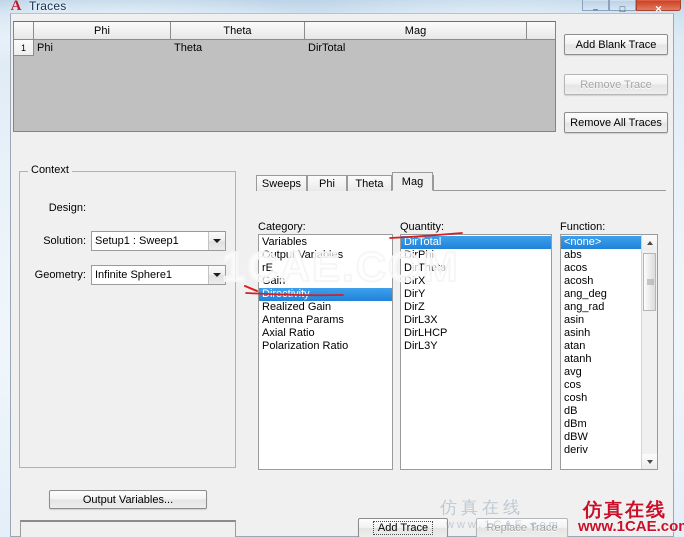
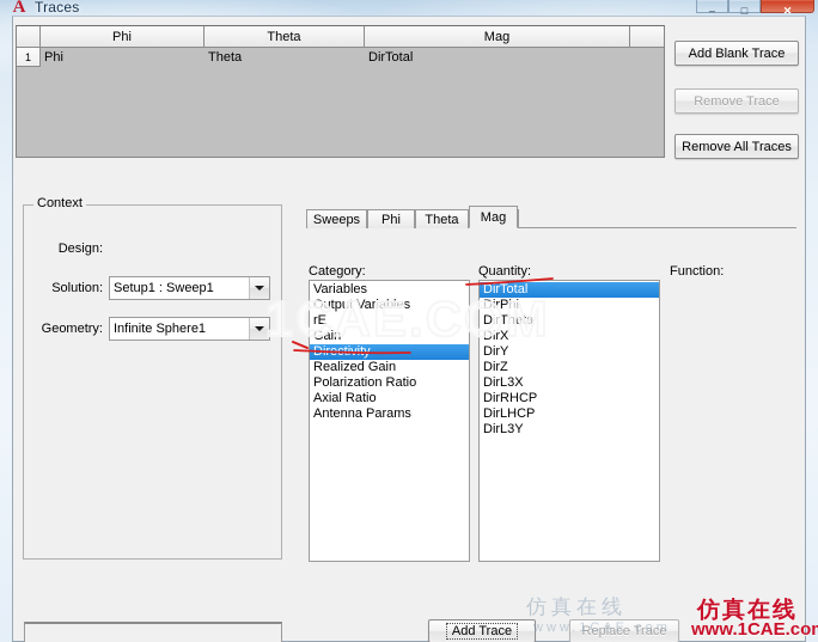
  A
  Traces
  –
  □
  ✕
  Phi
  Theta
  Mag
  1
  Phi
  Theta
  DirTotal
  Add Blank Trace
  Remove Trace
  Remove All Traces
  Context
  Design:
  Solution:
  Setup1 : Sweep1
  Geometry:
  Infinite Sphere1
  Sweeps
  Phi
  Theta
  Mag
  Category:
  Variables
  Output Variables
  rE
  Gain
  Realized Gain
- Antenna Params
+ Polarization Ratio
  Axial Ratio
- Polarization Ratio
+ Antenna Params
  Quantity:
  DirTotal
  DirPhi
  DirTheta
  DirX
  DirY
  DirZ
  DirL3X
+ DirRHCP
  DirLHCP
  DirL3Y
  Function:
- <none>
- abs
- acos
- acosh
- ang_deg
- ang_rad
- asin
- asinh
- atan
- atanh
- avg
- cos
- cosh
- dB
- dBm
- dBW
- deriv
- Output Variables...
  Add Trace
  Replace Trace
  仿真在线
  www.1CAE.com
  1CAE.COM
  仿真在线
  www.1CAE.co
